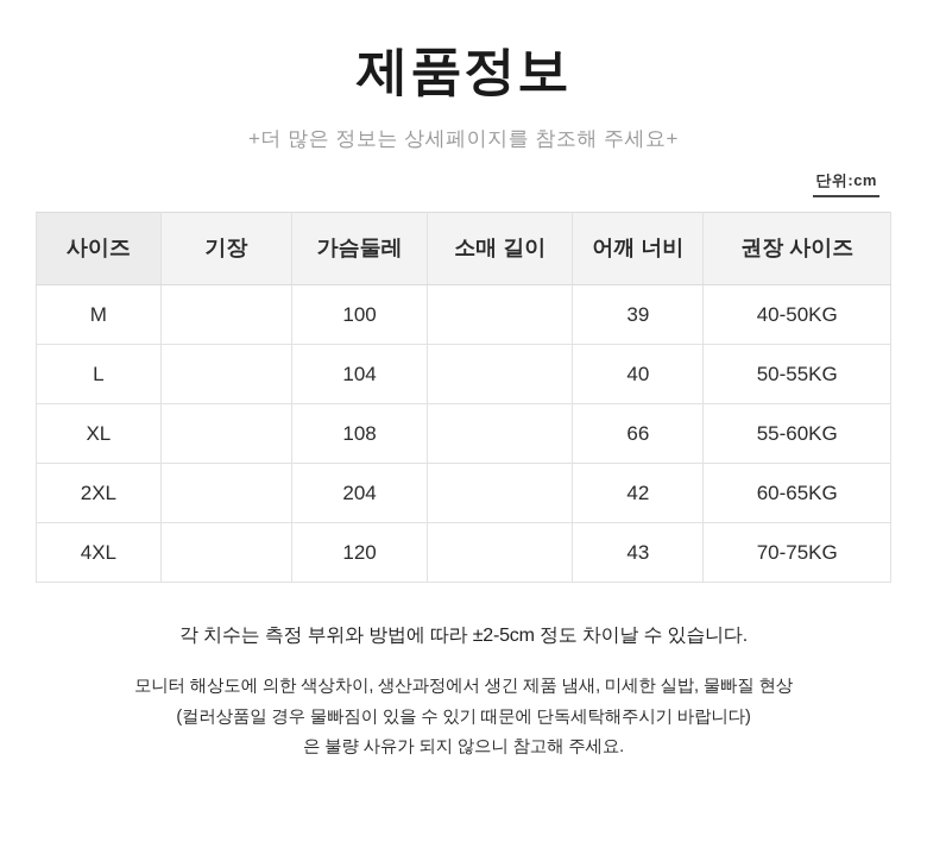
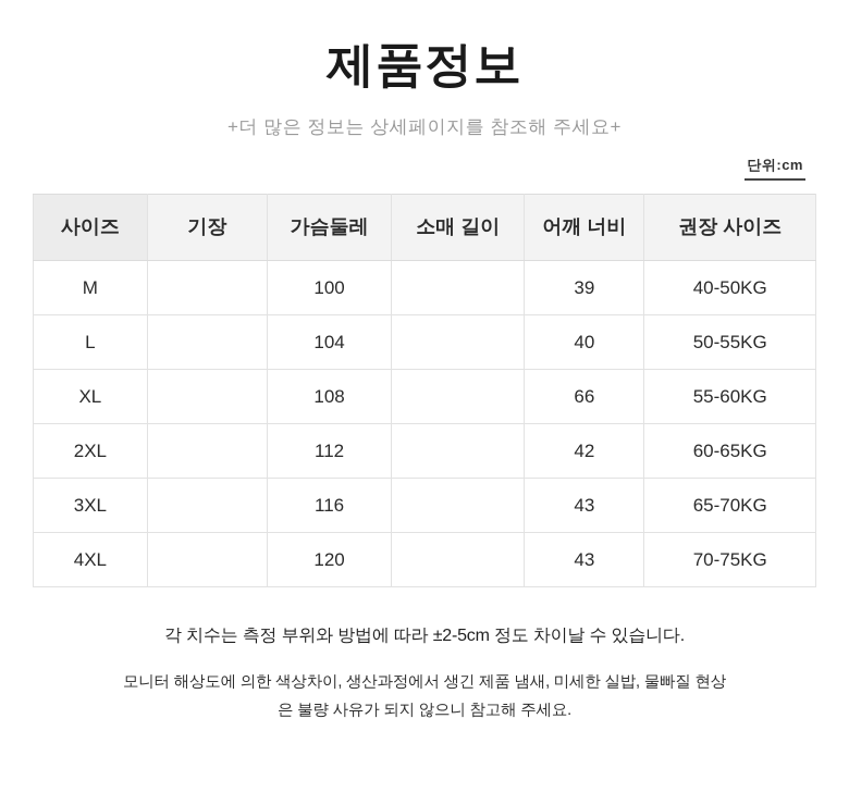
  제품정보
  +더 많은 정보는 상세페이지를 참조해 주세요+
  단위:cm
  사이즈	기장	가슴둘레	소매 길이	어깨 너비	권장 사이즈
  M		100		39	40-50KG
  L		104		40	50-55KG
  XL		108		66	55-60KG
- 2XL		204		42	60-65KG
+ 2XL		112		42	60-65KG
+ 3XL		116		43	65-70KG
  4XL		120		43	70-75KG
  각 치수는 측정 부위와 방법에 따라 ±2-5cm 정도 차이날 수 있습니다.
  모니터 해상도에 의한 색상차이, 생산과정에서 생긴 제품 냄새, 미세한 실밥, 물빠질 현상
- (컬러상품일 경우 물빠짐이 있을 수 있기 때문에 단독세탁해주시기 바랍니다)
  은 불량 사유가 되지 않으니 참고해 주세요.
